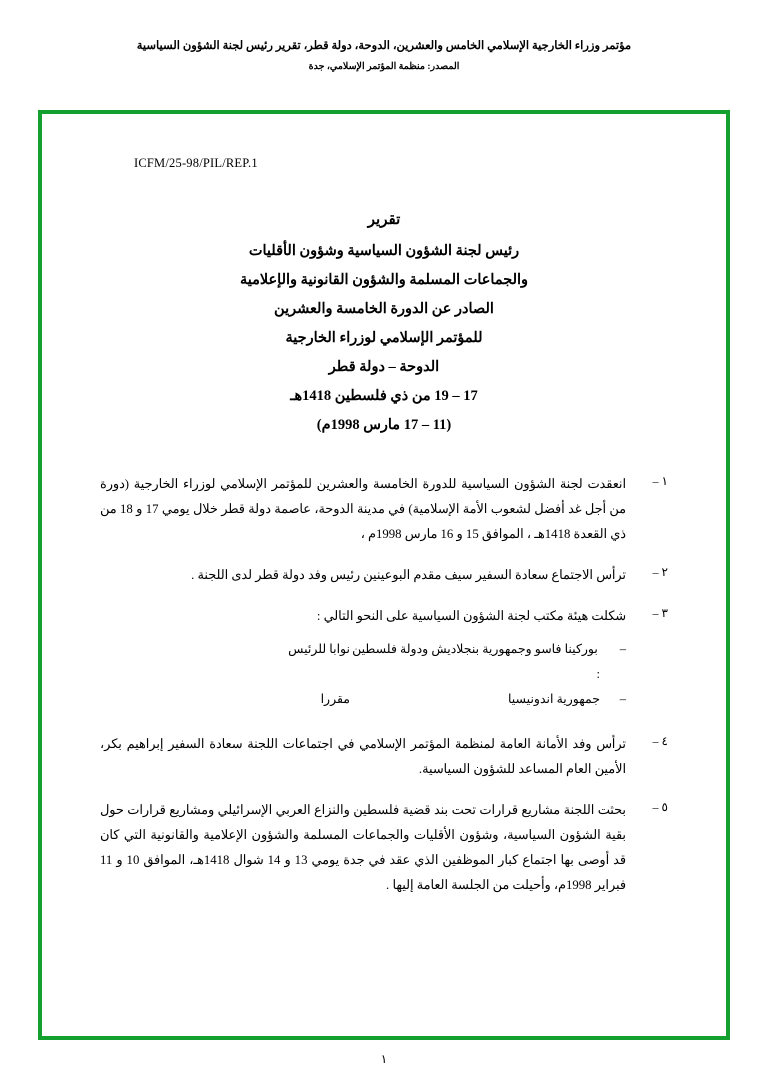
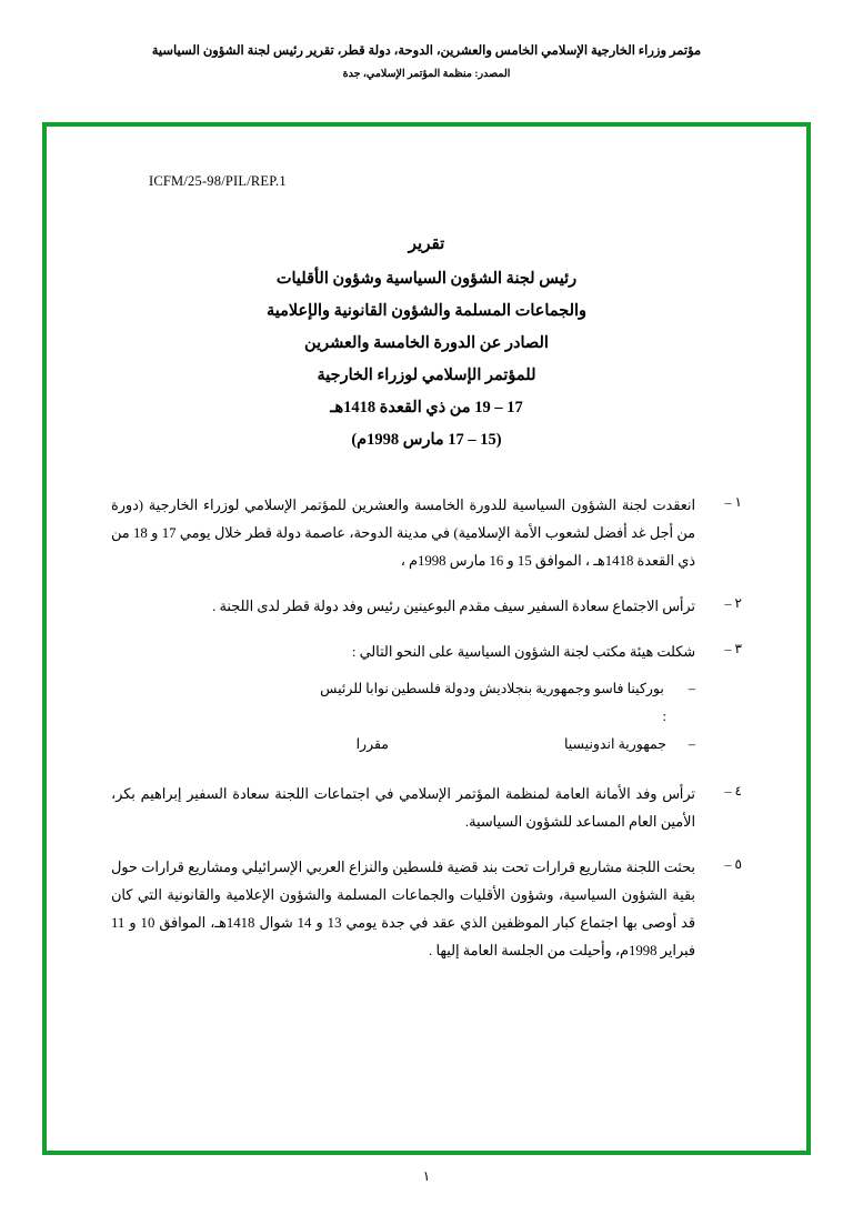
  مؤتمر وزراء الخارجية الإسلامي الخامس والعشرين، الدوحة، دولة قطر، تقرير رئيس لجنة الشؤون السياسية
  المصدر: منظمة المؤتمر الإسلامي، جدة
  ICFM/25-98/PIL/REP.1
  تقرير
  رئيس لجنة الشؤون السياسية وشؤون الأقليات
  والجماعات المسلمة والشؤون القانونية والإعلامية
  الصادر عن الدورة الخامسة والعشرين
  للمؤتمر الإسلامي لوزراء الخارجية
- الدوحة – دولة قطر
- 17 – 19 من ذي فلسطين 1418هـ
+ 17 – 19 من ذي القعدة 1418هـ
- (11 – 17 مارس 1998م)
+ (15 – 17 مارس 1998م)
  ١ –
  انعقدت لجنة الشؤون السياسية للدورة الخامسة والعشرين للمؤتمر الإسلامي لوزراء الخارجية (دورة من أجل غد أفضل لشعوب الأمة الإسلامية) في مدينة الدوحة، عاصمة دولة قطر خلال يومي 17 و 18 من ذي القعدة 1418هـ ، الموافق 15 و 16 مارس 1998م ،
  ٢ –
  ترأس الاجتماع سعادة السفير سيف مقدم البوعينين رئيس وفد دولة قطر لدى اللجنة .
  ٣ –
  شكلت هيئة مكتب لجنة الشؤون السياسية على النحو التالي :
  –
  بوركينا فاسو وجمهورية بنجلاديش ودولة فلسطين :
  نوابا للرئيس
  –
  جمهورية اندونيسيا
  مقررا
  ٤ –
  ترأس وفد الأمانة العامة لمنظمة المؤتمر الإسلامي في اجتماعات اللجنة سعادة السفير إبراهيم بكر، الأمين العام المساعد للشؤون السياسية.
  ٥ –
  بحثت اللجنة مشاريع قرارات تحت بند قضية فلسطين والنزاع العربي الإسرائيلي ومشاريع قرارات حول بقية الشؤون السياسية، وشؤون الأقليات والجماعات المسلمة والشؤون الإعلامية والقانونية التي كان قد أوصى بها اجتماع كبار الموظفين الذي عقد في جدة يومي 13 و 14 شوال 1418هـ، الموافق 10 و 11 فبراير 1998م، وأحيلت من الجلسة العامة إليها .
  ١
